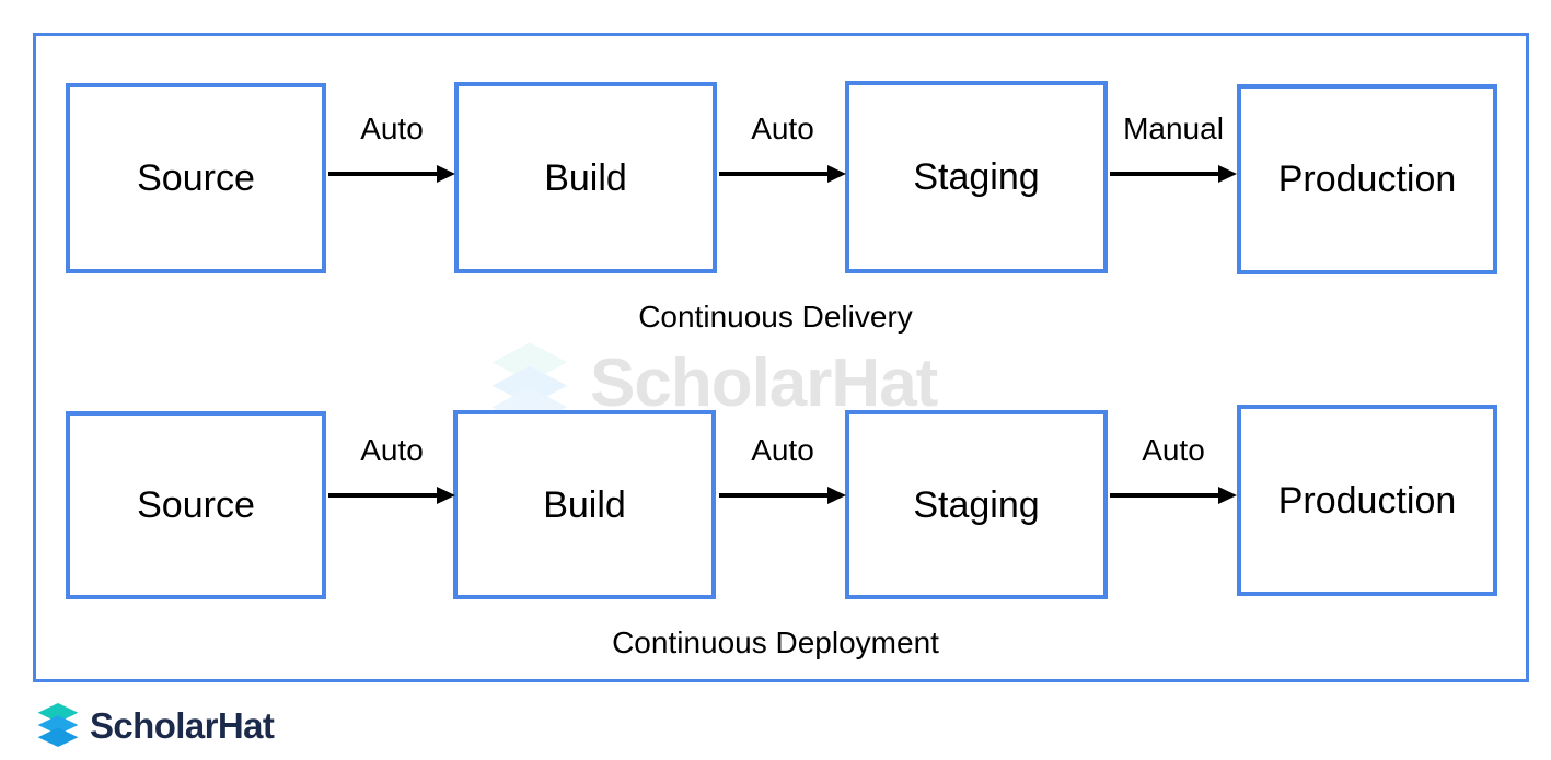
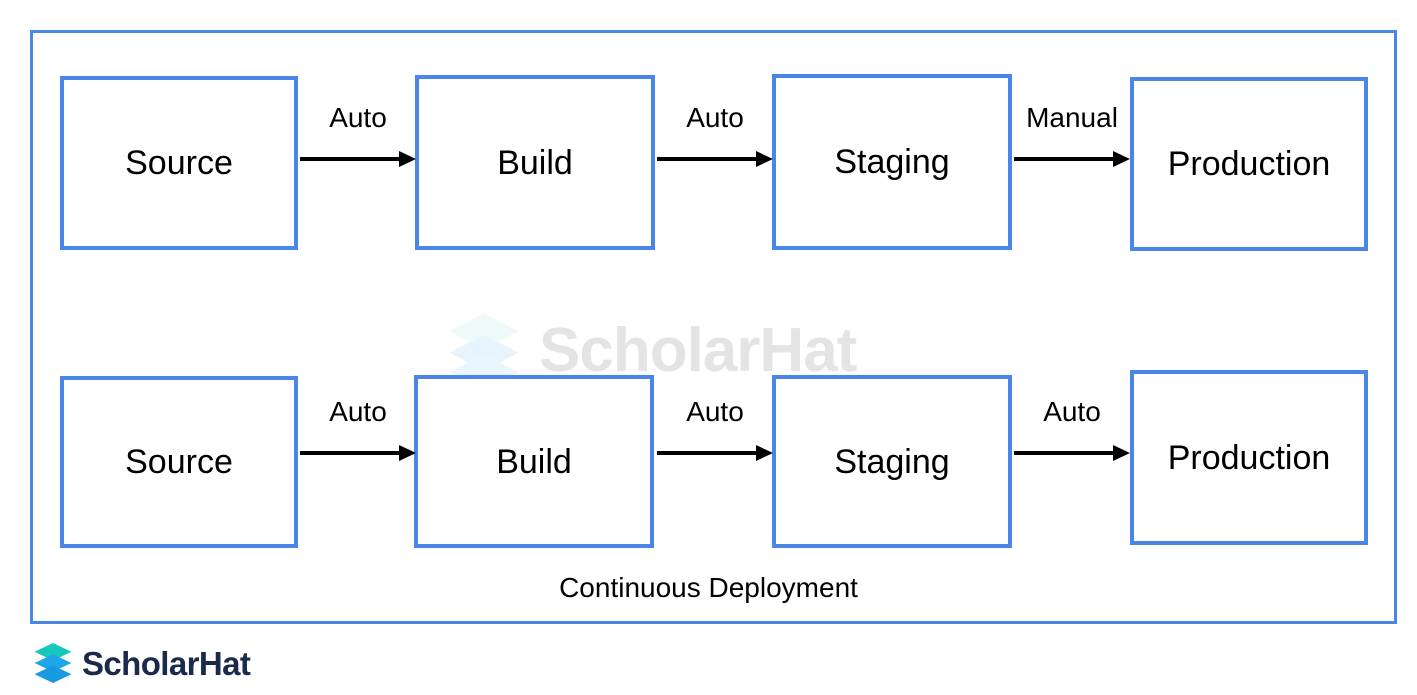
  ScholarHat
  Source
  Build
  Staging
  Production
  Auto
  Auto
  Manual
- Continuous Delivery
  Source
  Build
  Staging
  Production
  Auto
  Auto
  Auto
  Continuous Deployment
  ScholarHat
